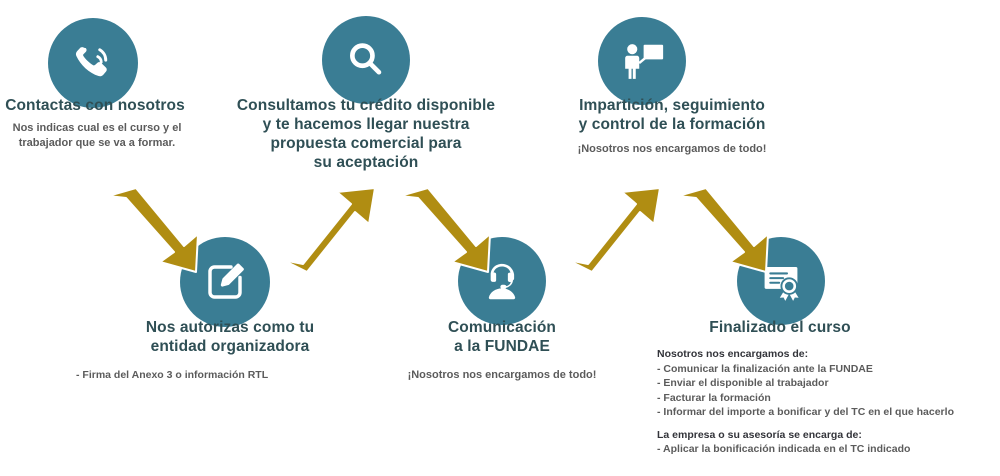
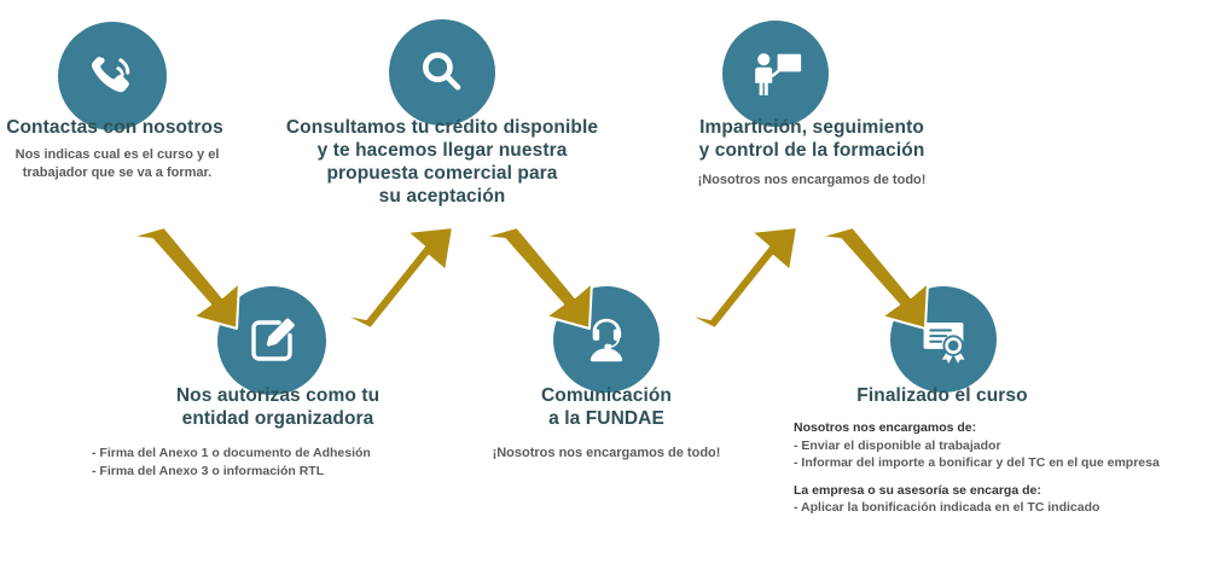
  Contactas con nosotros
  Nos indicas cual es el curso y el
  trabajador que se va a formar.
  Consultamos tu crédito disponible
  y te hacemos llegar nuestra
  propuesta comercial para
  su aceptación
  Impartición, seguimiento
  y control de la formación
  ¡Nosotros nos encargamos de todo!
  Nos autorizas como tu
  entidad organizadora
+ - Firma del Anexo 1 o documento de Adhesión
  - Firma del Anexo 3 o información RTL
  Comunicación
  a la FUNDAE
  ¡Nosotros nos encargamos de todo!
  Finalizado el curso
  Nosotros nos encargamos de:
- - Comunicar la finalización ante la FUNDAE
  - Enviar el disponible al trabajador
- - Facturar la formación
- - Informar del importe a bonificar y del TC en el que hacerlo
+ - Informar del importe a bonificar y del TC en el que empresa
  La empresa o su asesoría se encarga de:
  - Aplicar la bonificación indicada en el TC indicado
